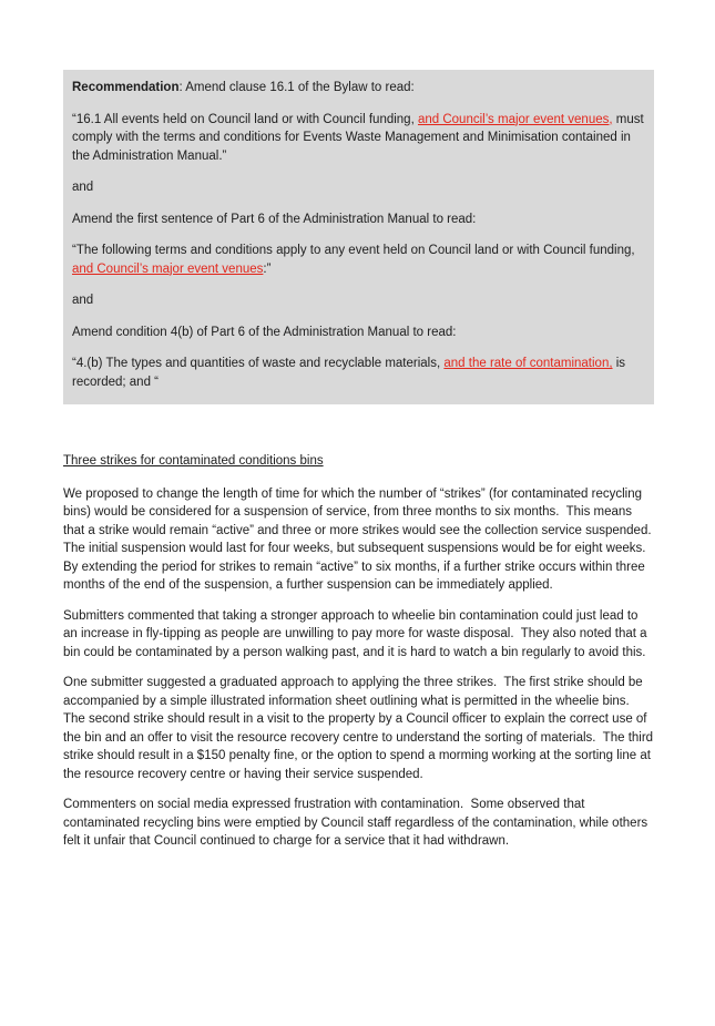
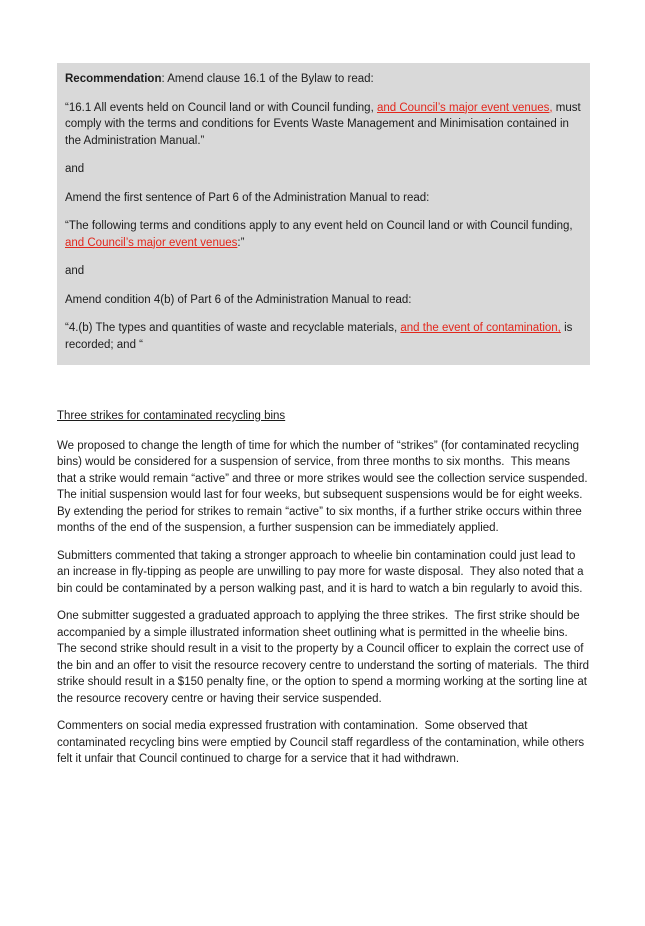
  Recommendation: Amend clause 16.1 of the Bylaw to read:
  “16.1 All events held on Council land or with Council funding, and Council’s major event venues, must comply with the terms and conditions for Events Waste Management and Minimisation contained in the Administration Manual.”
  and
  Amend the first sentence of Part 6 of the Administration Manual to read:
  “The following terms and conditions apply to any event held on Council land or with Council funding, and Council’s major event venues:”
  and
  Amend condition 4(b) of Part 6 of the Administration Manual to read:
- “4.(b) The types and quantities of waste and recyclable materials, and the rate of contamination, is recorded; and “
+ “4.(b) The types and quantities of waste and recyclable materials, and the event of contamination, is recorded; and “
- Three strikes for contaminated conditions bins
+ Three strikes for contaminated recycling bins
  We proposed to change the length of time for which the number of “strikes” (for contaminated recycling bins) would be considered for a suspension of service, from three months to six months. This means that a strike would remain “active” and three or more strikes would see the collection service suspended. The initial suspension would last for four weeks, but subsequent suspensions would be for eight weeks. By extending the period for strikes to remain “active” to six months, if a further strike occurs within three months of the end of the suspension, a further suspension can be immediately applied.
  Submitters commented that taking a stronger approach to wheelie bin contamination could just lead to an increase in fly-tipping as people are unwilling to pay more for waste disposal. They also noted that a bin could be contaminated by a person walking past, and it is hard to watch a bin regularly to avoid this.
  One submitter suggested a graduated approach to applying the three strikes. The first strike should be accompanied by a simple illustrated information sheet outlining what is permitted in the wheelie bins. The second strike should result in a visit to the property by a Council officer to explain the correct use of the bin and an offer to visit the resource recovery centre to understand the sorting of materials. The third strike should result in a $150 penalty fine, or the option to spend a morming working at the sorting line at the resource recovery centre or having their service suspended.
  Commenters on social media expressed frustration with contamination. Some observed that contaminated recycling bins were emptied by Council staff regardless of the contamination, while others felt it unfair that Council continued to charge for a service that it had withdrawn.
